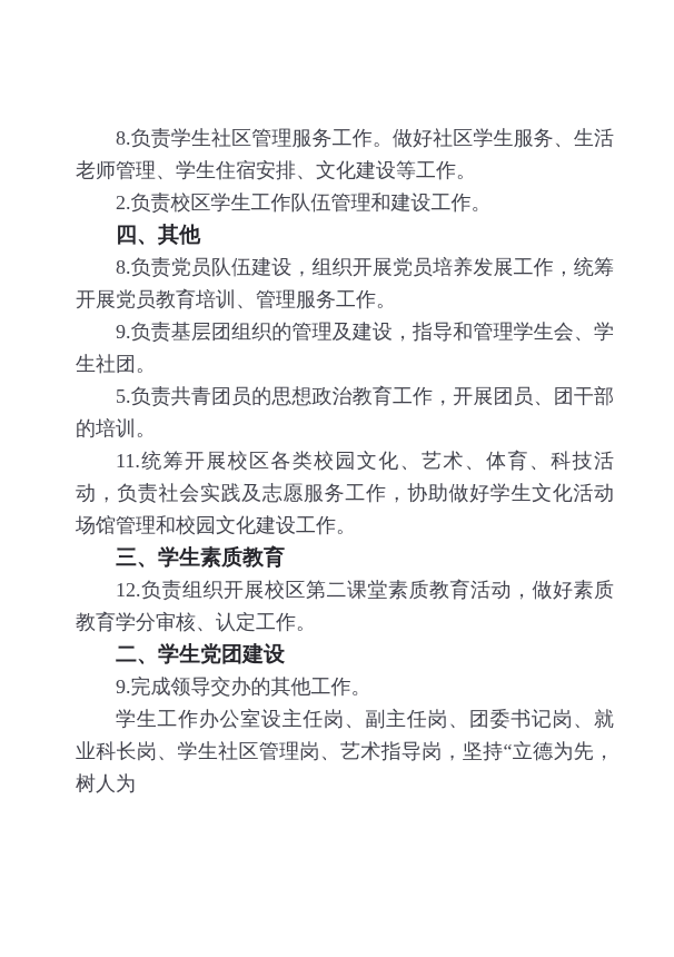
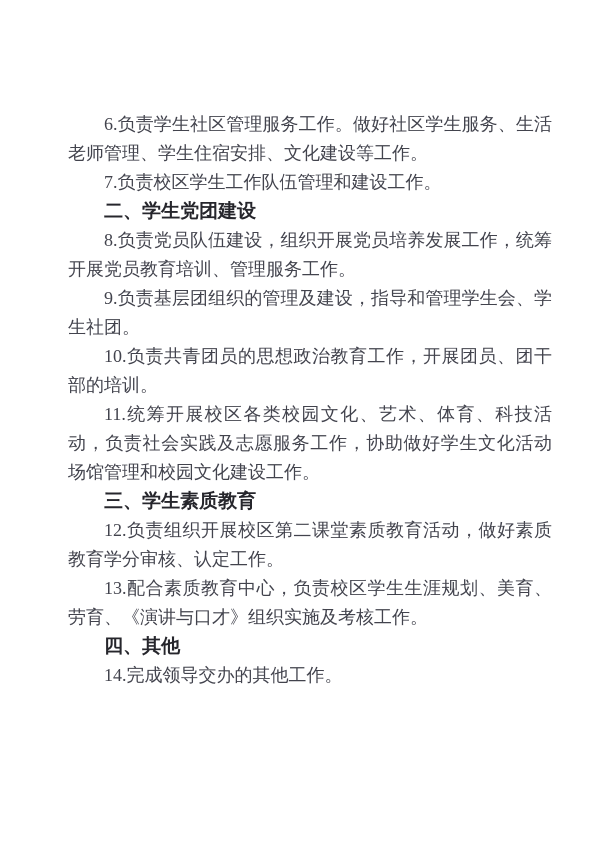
- 8.负责学生社区管理服务工作。做好社区学生服务、生活老师管理、学生住宿安排、文化建设等工作。
+ 6.负责学生社区管理服务工作。做好社区学生服务、生活老师管理、学生住宿安排、文化建设等工作。
- 2.负责校区学生工作队伍管理和建设工作。
+ 7.负责校区学生工作队伍管理和建设工作。
- 四、其他
+ 二、学生党团建设
  8.负责党员队伍建设，组织开展党员培养发展工作，统筹开展党员教育培训、管理服务工作。
  9.负责基层团组织的管理及建设，指导和管理学生会、学生社团。
- 5.负责共青团员的思想政治教育工作，开展团员、团干部的培训。
+ 10.负责共青团员的思想政治教育工作，开展团员、团干部的培训。
  11.统筹开展校区各类校园文化、艺术、体育、科技活动，负责社会实践及志愿服务工作，协助做好学生文化活动场馆管理和校园文化建设工作。
  三、学生素质教育
  12.负责组织开展校区第二课堂素质教育活动，做好素质教育学分审核、认定工作。
+ 13.配合素质教育中心，负责校区学生生涯规划、美育、劳育、《演讲与口才》组织实施及考核工作。
- 二、学生党团建设
+ 四、其他
- 9.完成领导交办的其他工作。
+ 14.完成领导交办的其他工作。
- 学生工作办公室设主任岗、副主任岗、团委书记岗、就业科长岗、学生社区管理岗、艺术指导岗，坚持“立德为先，树人为
